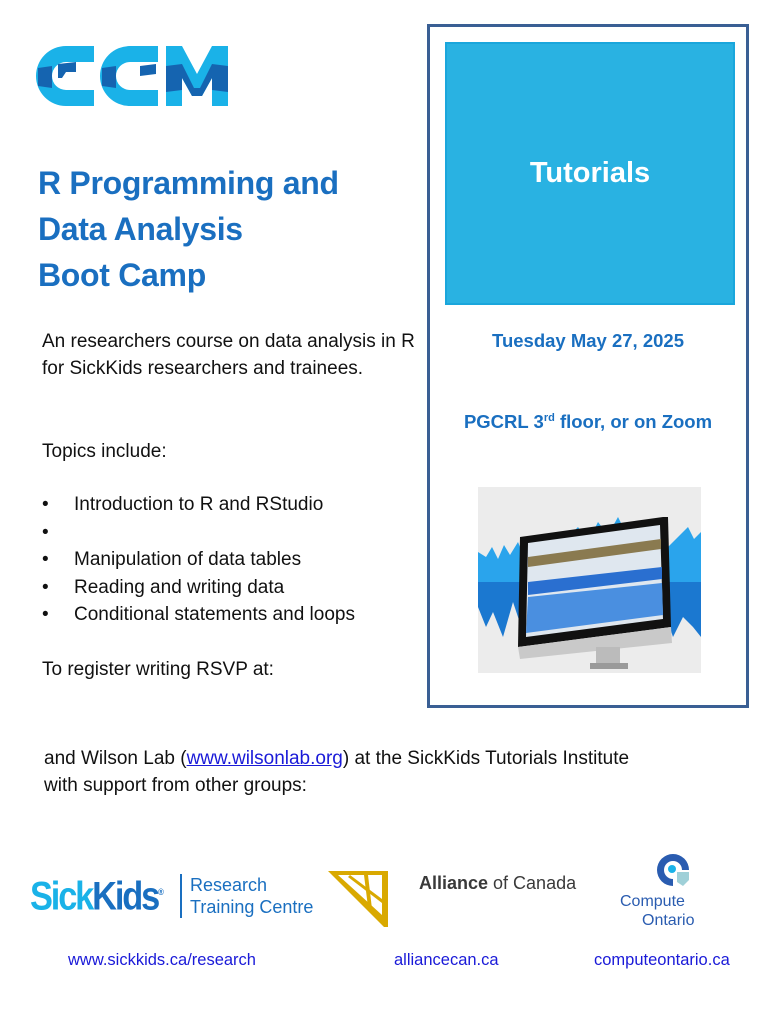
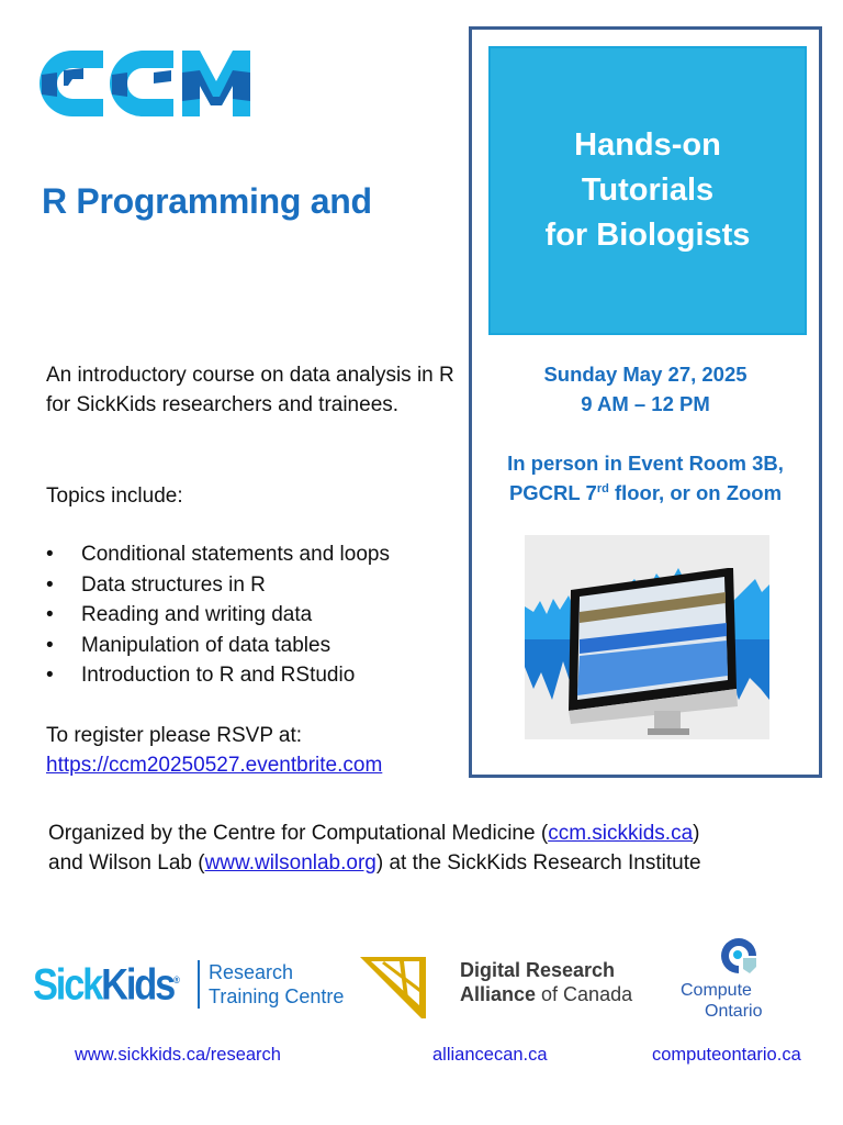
  R Programming and
- Data Analysis
- Boot Camp
- An researchers course on data analysis in R for SickKids researchers and trainees.
+ An introductory course on data analysis in R for SickKids researchers and trainees.
  Topics include:
  •
- Introduction to R and RStudio
+ Conditional statements and loops
  •
+ Data structures in R
  •
- Manipulation of data tables
+ Reading and writing data
  •
- Reading and writing data
+ Manipulation of data tables
  •
- Conditional statements and loops
+ Introduction to R and RStudio
- To register writing RSVP at:
+ To register please RSVP at:
+ https://ccm20250527.eventbrite.com
+ Hands-on
  Tutorials
+ for Biologists
- Tuesday May 27, 2025
+ Sunday May 27, 2025
+ 9 AM – 12 PM
+ In person in Event Room 3B,
- PGCRL 3rd floor, or on Zoom
+ PGCRL 7rd floor, or on Zoom
+ Organized by the Centre for Computational Medicine (ccm.sickkids.ca)
- and Wilson Lab (www.wilsonlab.org) at the SickKids Tutorials Institute
+ and Wilson Lab (www.wilsonlab.org) at the SickKids Research Institute
- with support from other groups:
  SickKids®
  Research
  Training Centre
+ Digital Research
  Alliance of Canada
  Compute
  Ontario
  www.sickkids.ca/research
  alliancecan.ca
  computeontario.ca
